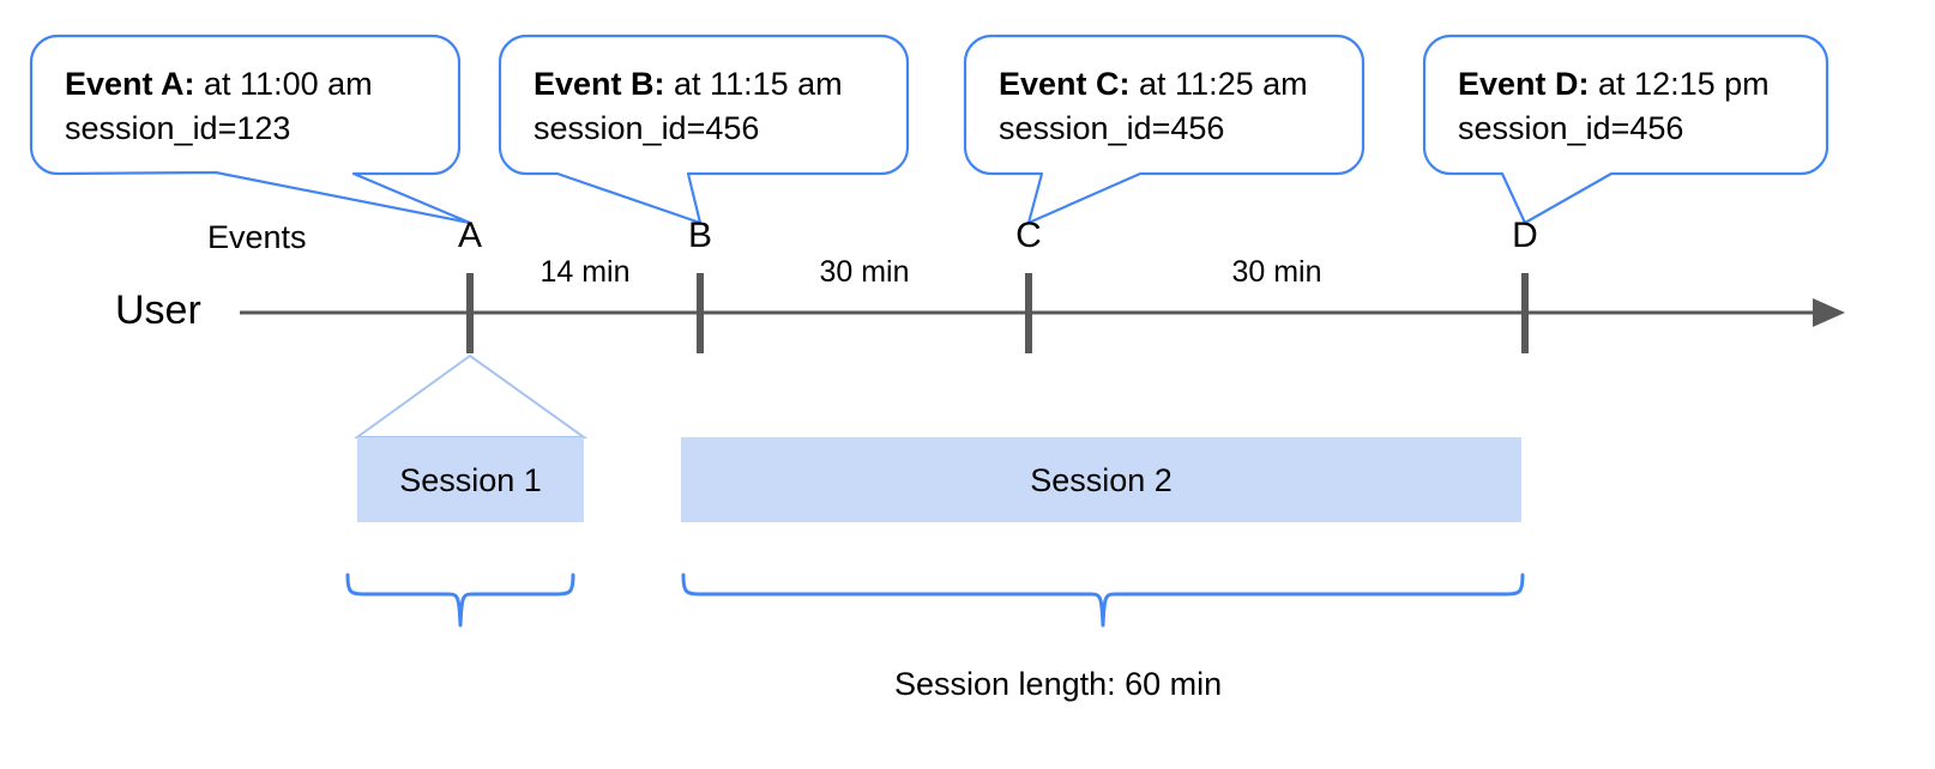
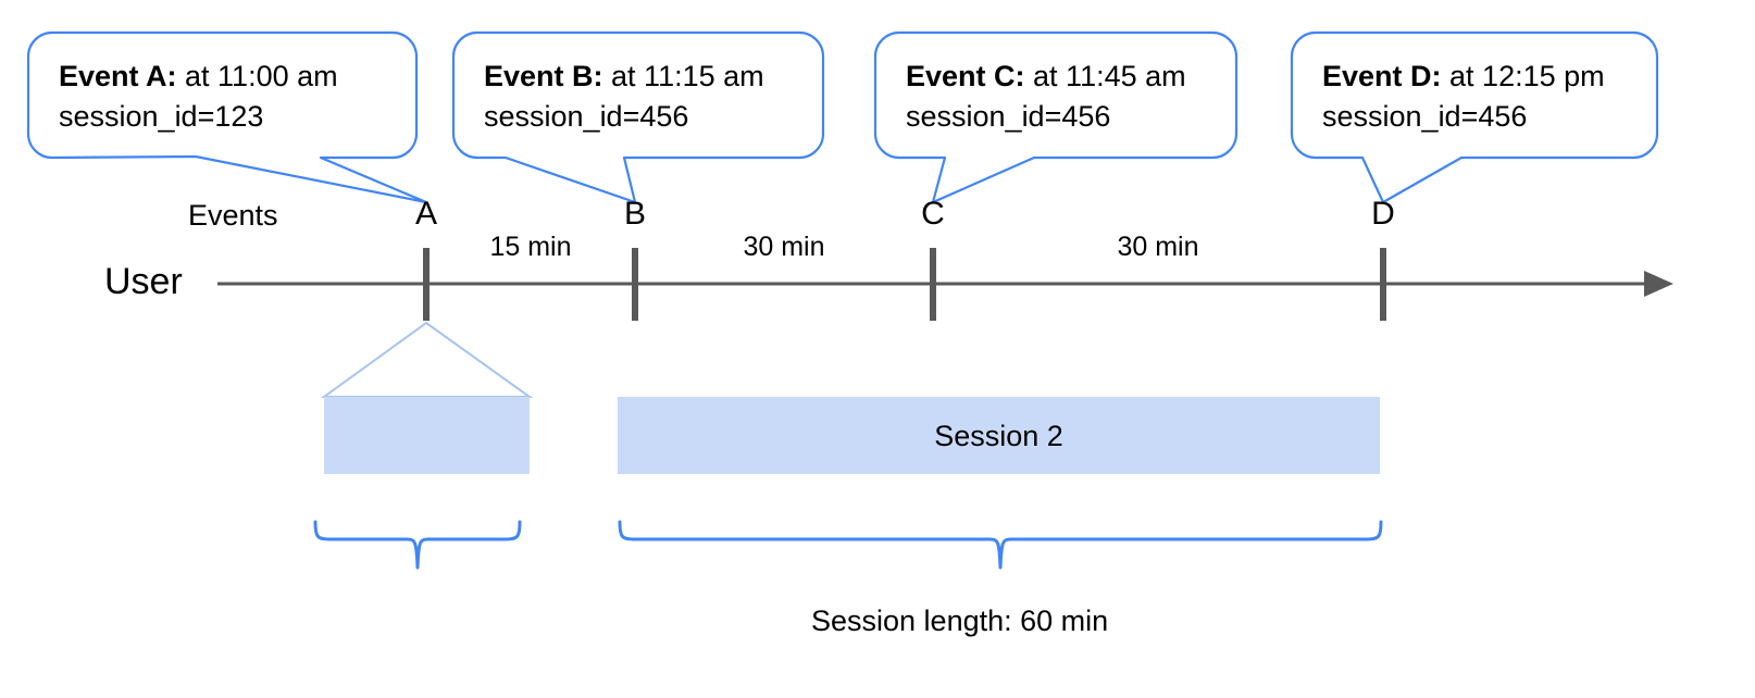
  Event A: at 11:00 am
  session_id=123
  Event B: at 11:15 am
  session_id=456
- Event C: at 11:25 am
+ Event C: at 11:45 am
  session_id=456
  Event D: at 12:15 pm
  session_id=456
  Events
  User
  A
  B
  C
  D
- 14 min
+ 15 min
  30 min
  30 min
- Session 1
  Session 2
  Session length: 60 min
